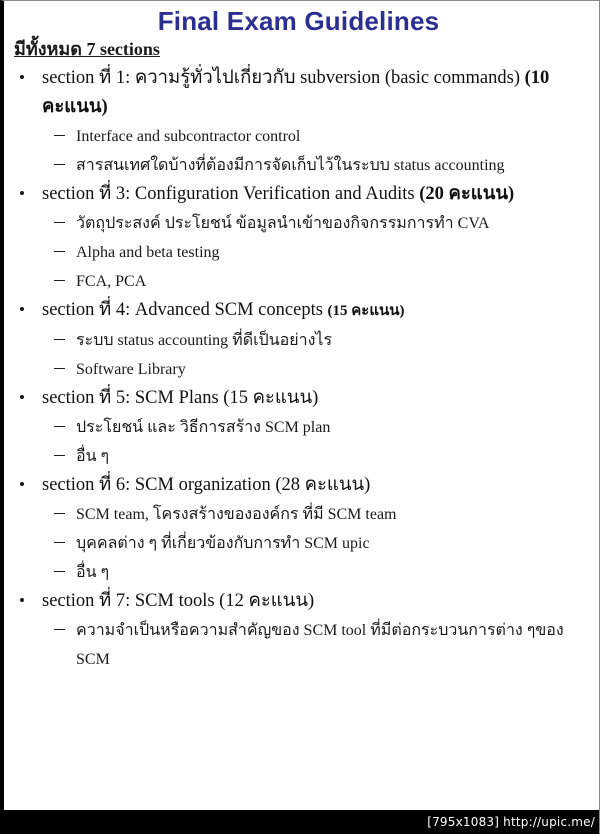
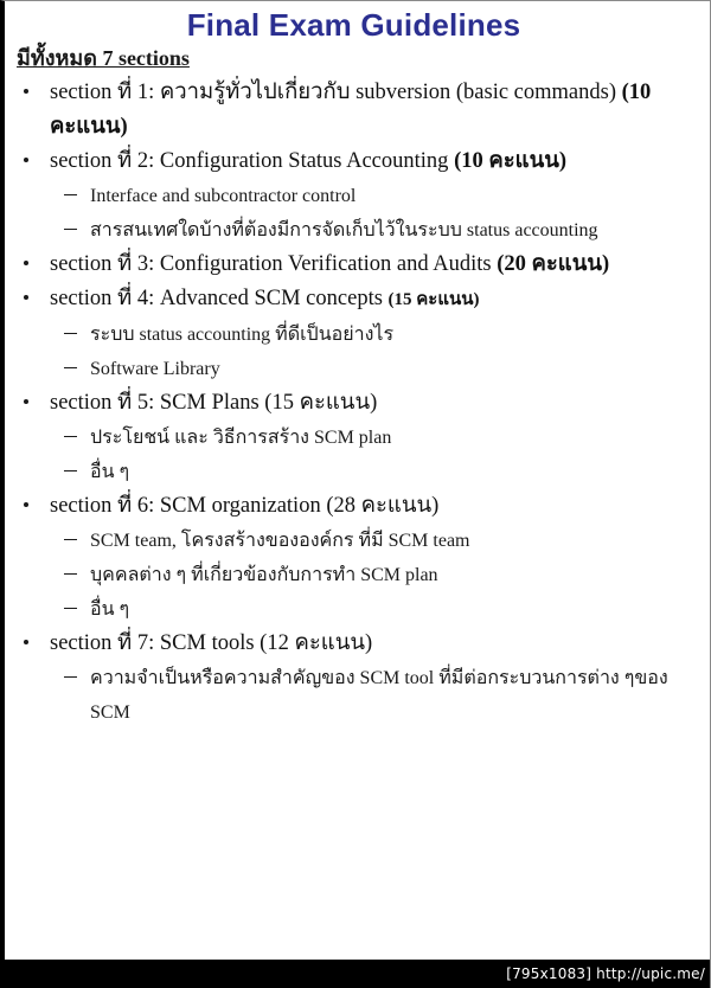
  Final Exam Guidelines
  มีทั้งหมด 7 sections
  section ที่ 1: ความรู้ทั่วไปเกี่ยวกับ subversion (basic commands) (10 คะแนน)
+ section ที่ 2: Configuration Status Accounting (10 คะแนน)
  Interface and subcontractor control
  สารสนเทศใดบ้างที่ต้องมีการจัดเก็บไว้ในระบบ status accounting
  section ที่ 3: Configuration Verification and Audits (20 คะแนน)
- วัตถุประสงค์ ประโยชน์ ข้อมูลนำเข้าของกิจกรรมการทำ CVA
- Alpha and beta testing
- FCA, PCA
  section ที่ 4: Advanced SCM concepts (15 คะแนน)
  ระบบ status accounting ที่ดีเป็นอย่างไร
  Software Library
  section ที่ 5: SCM Plans (15 คะแนน)
  ประโยชน์ และ วิธีการสร้าง SCM plan
  อื่น ๆ
  section ที่ 6: SCM organization (28 คะแนน)
  SCM team, โครงสร้างขององค์กร ที่มี SCM team
- บุคคลต่าง ๆ ที่เกี่ยวข้องกับการทำ SCM upic
+ บุคคลต่าง ๆ ที่เกี่ยวข้องกับการทำ SCM plan
  อื่น ๆ
  section ที่ 7: SCM tools (12 คะแนน)
  ความจำเป็นหรือความสำคัญของ SCM tool ที่มีต่อกระบวนการต่าง ๆของ SCM
  [795x1083]
  http://upic.me/
